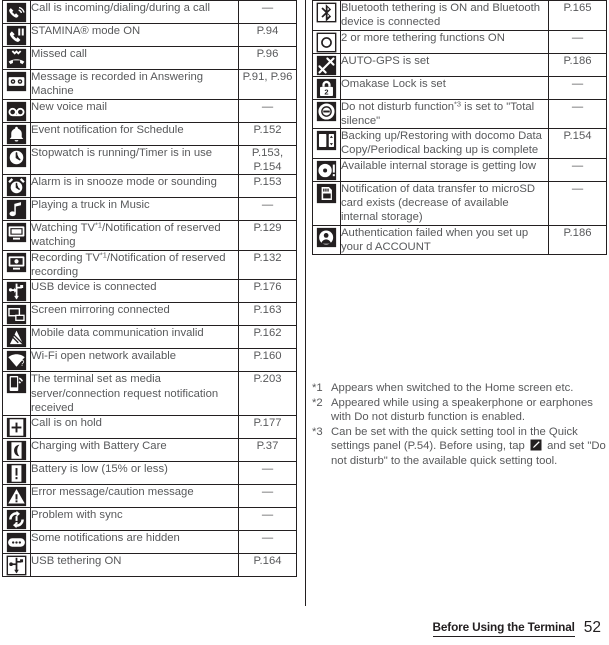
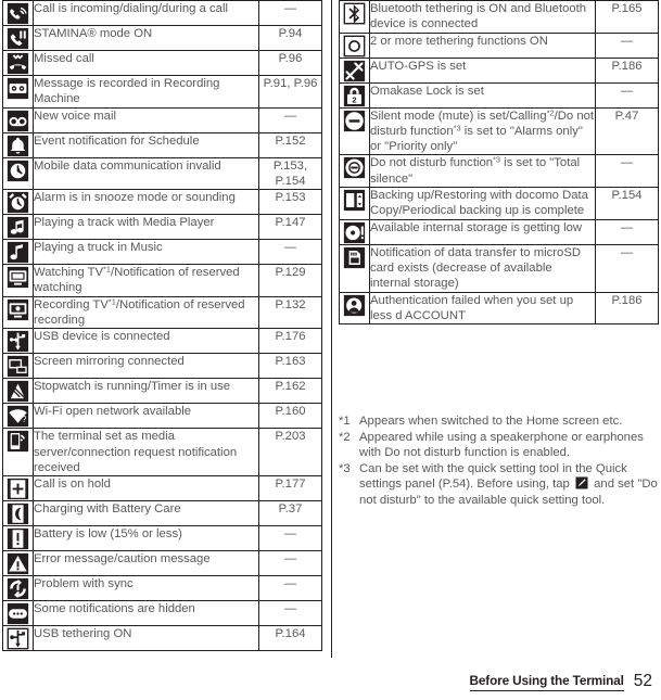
  	Call is incoming/dialing/during a call	—
  	STAMINA® mode ON	P.94
  	Missed call	P.96
- 	Message is recorded in Answering Machine	P.91, P.96
+ 	Message is recorded in Recording Machine	P.91, P.96
  	New voice mail	—
  	Event notification for Schedule	P.152
- 	Stopwatch is running/Timer is in use	P.153, P.154
+ 	Mobile data communication invalid	P.153, P.154
  	Alarm is in snooze mode or sounding	P.153
+ 	Playing a track with Media Player	P.147
  	Playing a truck in Music	—
  	Watching TV*1/Notification of reserved watching	P.129
  	Recording TV*1/Notification of reserved recording	P.132
  	USB device is connected	P.176
  	Screen mirroring connected	P.163
- 	Mobile data communication invalid	P.162
+ 	Stopwatch is running/Timer is in use	P.162
  ?	Wi-Fi open network available	P.160
  	The terminal set as media server/connection request notification received	P.203
  	Call is on hold	P.177
  	Charging with Battery Care	P.37
  	Battery is low (15% or less)	—
  	Error message/caution message	—
  	Problem with sync	—
  	Some notifications are hidden	—
  	USB tethering ON	P.164
  	Bluetooth tethering is ON and Bluetooth device is connected	P.165
  	2 or more tethering functions ON	—
  	AUTO-GPS is set	P.186
  2	Omakase Lock is set	—
+ 	Silent mode (mute) is set/Calling*2/Do not disturb function*3 is set to "Alarms only" or "Priority only"	P.47
  	Do not disturb function*3 is set to "Total silence"	—
  	Backing up/Restoring with docomo Data Copy/Periodical backing up is complete	P.154
  	Available internal storage is getting low	—
  	Notification of data transfer to microSD card exists (decrease of available internal storage)	—
- 	Authentication failed when you set up your d ACCOUNT	P.186
+ 	Authentication failed when you set up less d ACCOUNT	P.186
  *1
  Appears when switched to the Home screen etc.
  *2
  Appeared while using a speakerphone or earphones with Do not disturb function is enabled.
  *3
  Can be set with the quick setting tool in the Quick settings panel (P.54). Before using, tap and set "Do not disturb" to the available quick setting tool.
  Before Using the Terminal
  52
